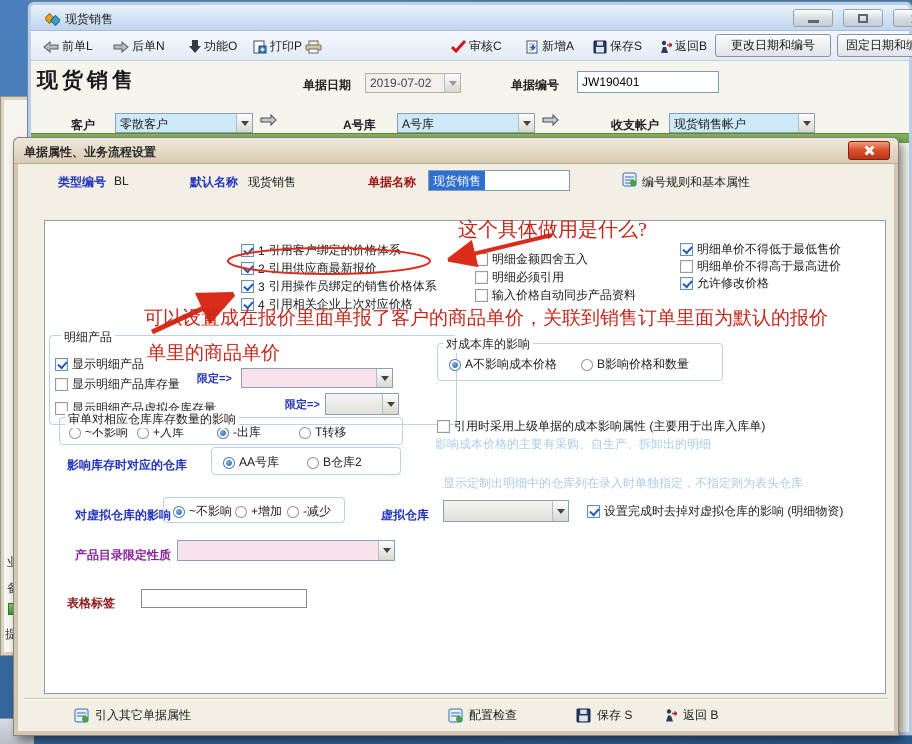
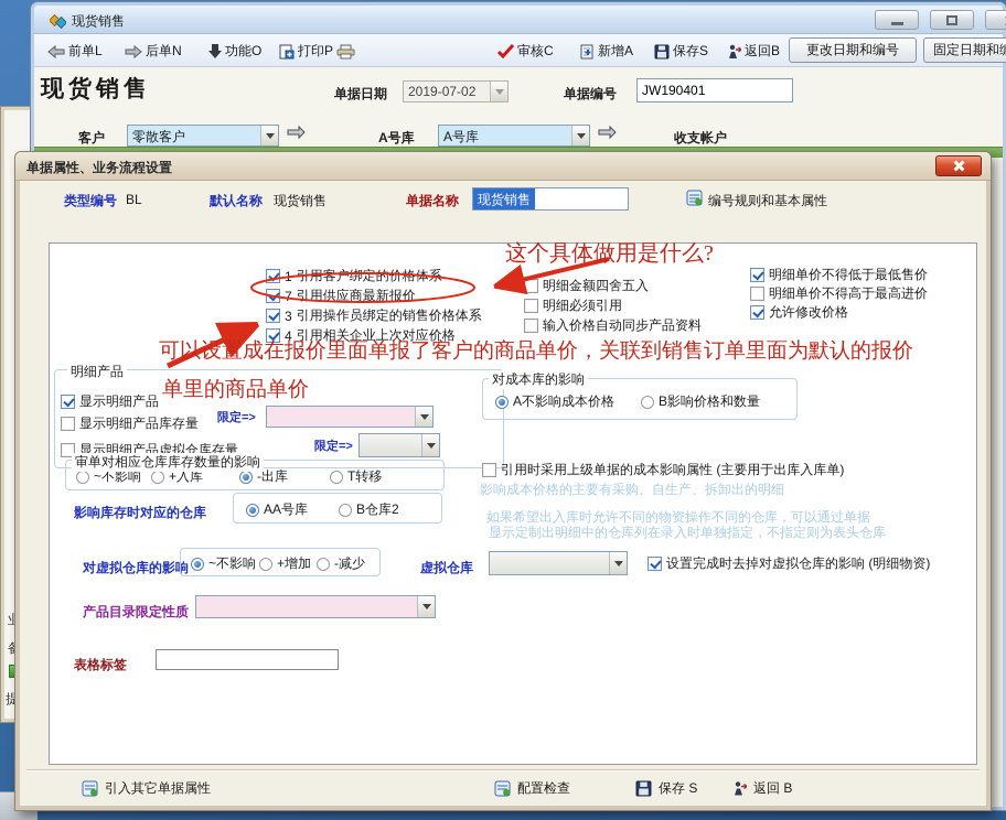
  业
  备
  提
  现货销售
  前单L
  后单N
  功能O
  打印P
  审核C
  新增A
  保存S
  返回B
  更改日期和编号
  固定日期和
  现货销售
  单据日期
  2019-07-02
  单据编号
  JW190401
  客户
  零散客户
  A号库
  A号库
  收支帐户
- 现货销售帐户
  单据属性、业务流程设置
  类型编号
  BL
  默认名称
  现货销售
  单据名称
  现货销售
  编号规则和基本属性
- 2
+ 7
  引用供应商最新报价
  3
  引用操作员绑定的销售价格体系
  4
  引用相关企业上次对应价格
  明细金额四舍五入
  明细必须引用
  输入价格自动同步产品资料
  明细单价不得低于最低售价
  明细单价不得高于最高进价
  允许修改价格
  明细产品
  显示明细产品
  显示明细产品库存量
  限定=>
  显示明细产品虚拟仓库存量
  限定=>
  对成本库的影响
  A不影响成本价格
  B影响价格和数量
  审单对相应仓库库存数量的影响
  ~不影响
  +入库
  -出库
  T转移
  影响库存时对应的仓库
  AA号库
  B仓库2
  引用时采用上级单据的成本影响属性 (主要用于出库入库单)
  影响成本价格的主要有采购、自生产、拆卸出的明细
+ 如果希望出入库时允许不同的物资操作不同的仓库，可以通过单据
  显示定制出明细中的仓库列在录入时单独指定，不指定则为表头仓库
  对虚拟仓库的影响
  ~不影响
  +增加
  -减少
  虚拟仓库
  设置完成时去掉对虚拟仓库的影响 (明细物资)
  产品目录限定性质
  表格标签
  引入其它单据属性
  配置检查
  保存 S
  返回 B
  这个具体做用是什么?
  可以设置成在报价里面单报了客户的商品单价，关联到销售订单里面为默认的报价
  单里的商品单价
